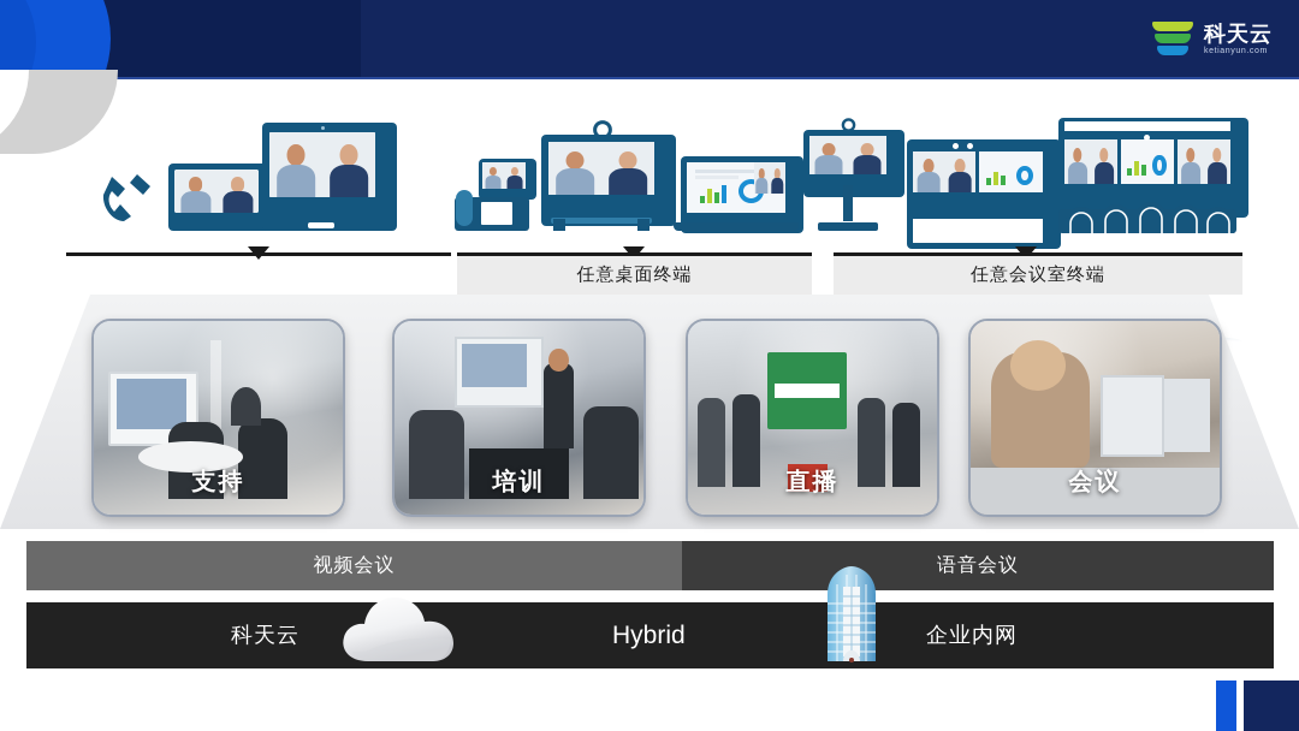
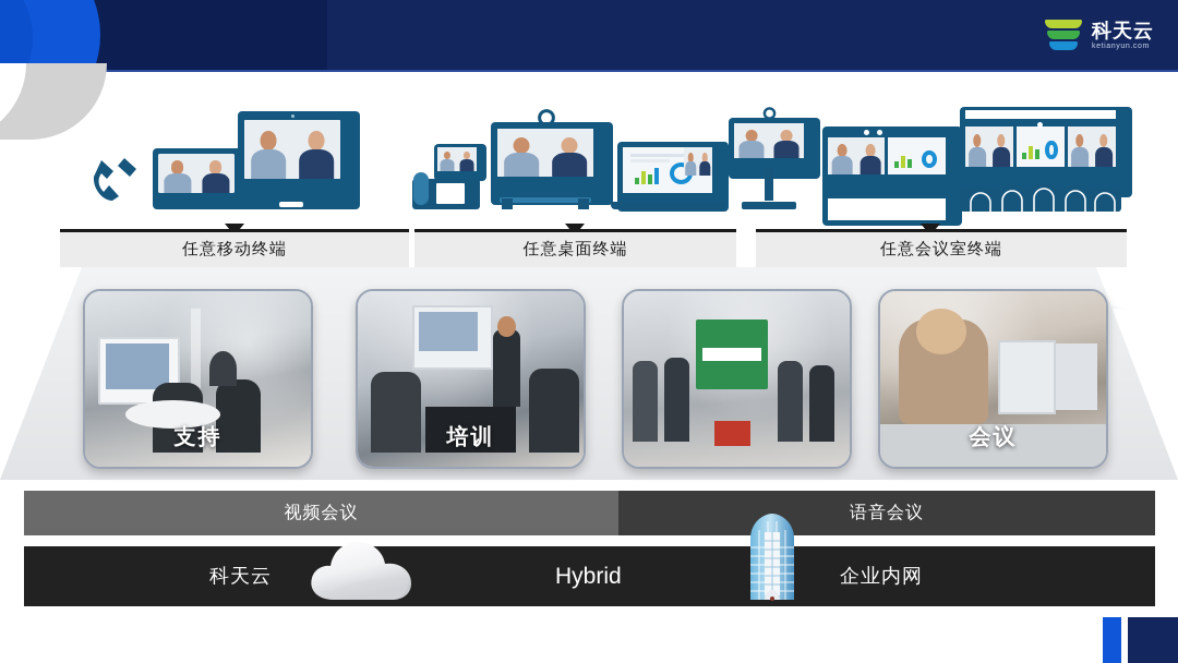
  科天云
+ 任意移动终端
  任意桌面终端
  任意会议室终端
  支持
  培训
- 直播
  会议
  视频会议
  语音会议
  科天云
  Hybrid
  企业内网
